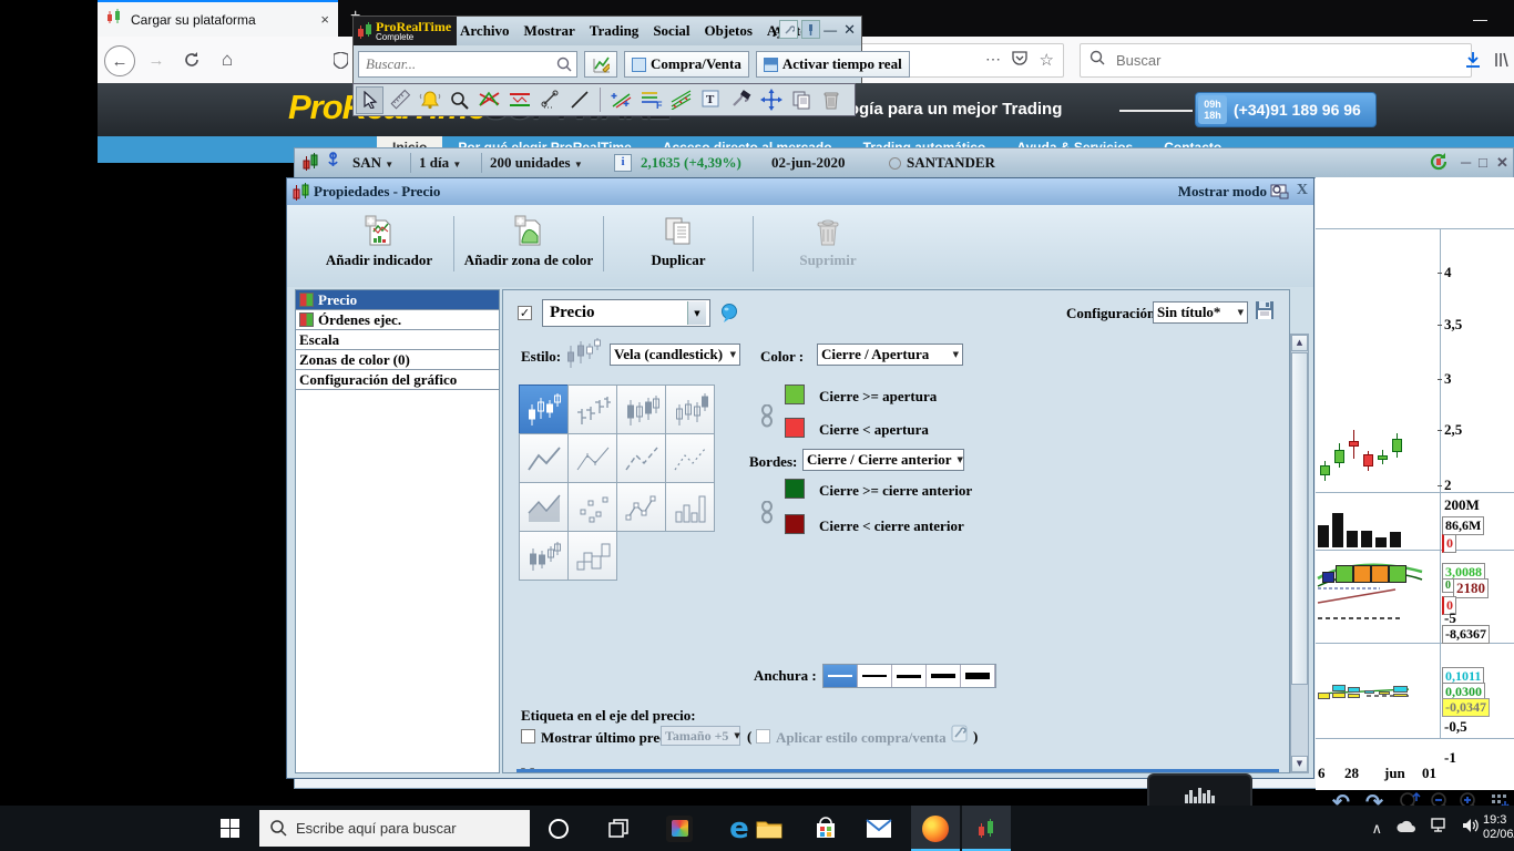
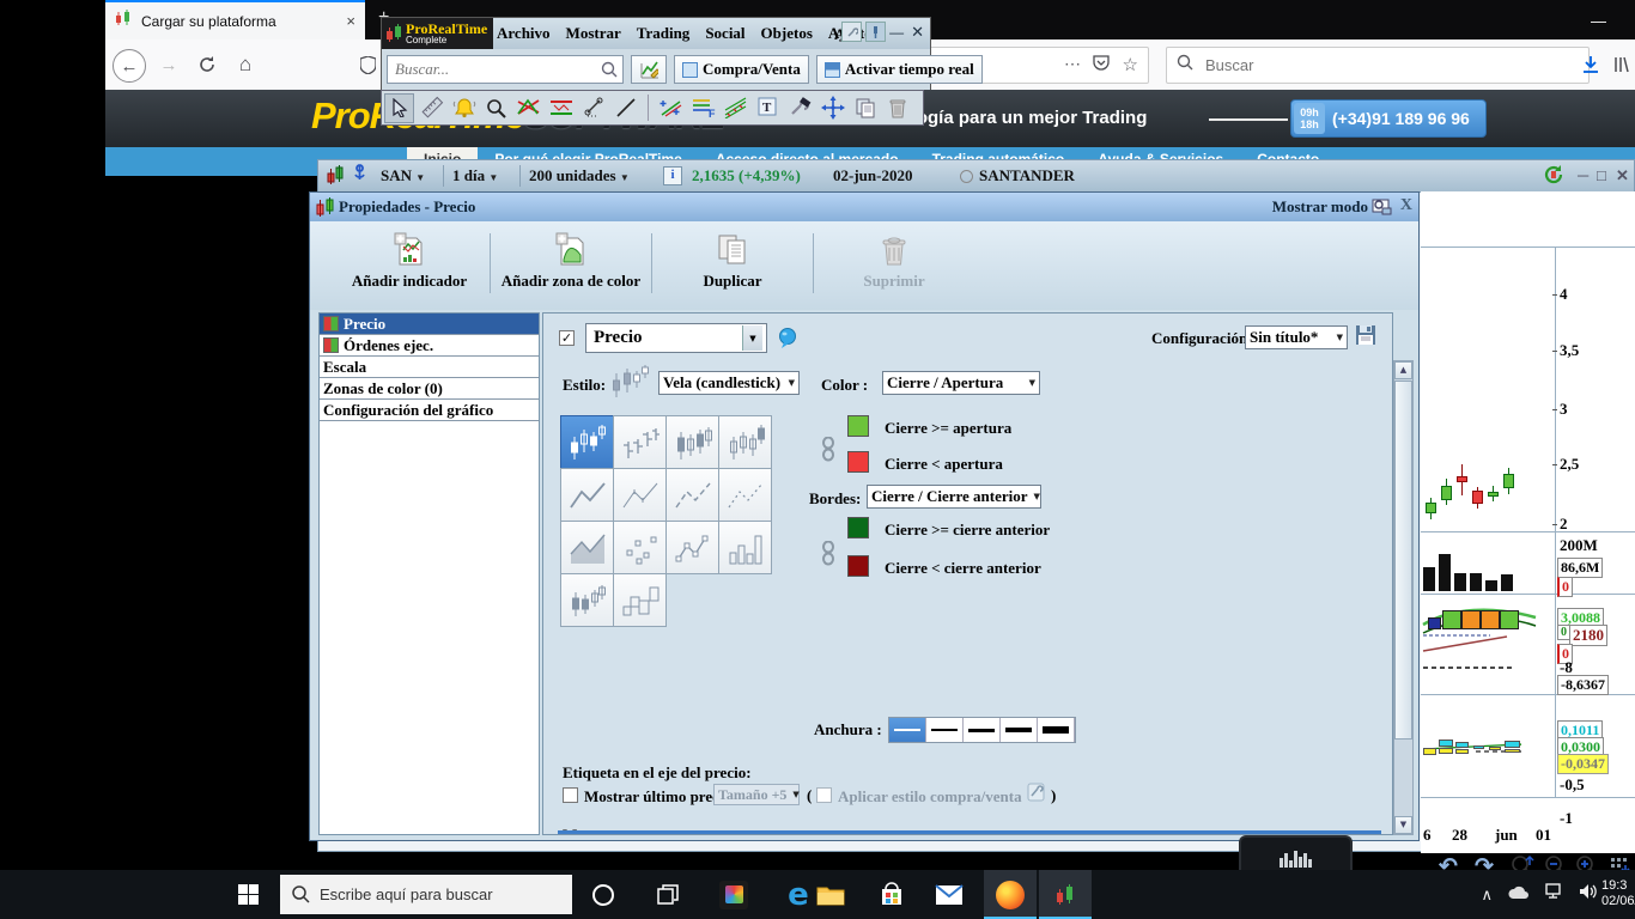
  Cargar su plataforma
  ×
  —
  ←
  →
  ⌂
  ⋯
  ☆
  Buscar
  gía para un mejor Trading
  09h
  18h
  (+34)91 189 96 96
  SAN ▼
  1 día ▼
  200 unidades ▼
  i
  2,1635 (+4,39%)
  02-jun-2020
  SANTANDER
  ─
  □
  ✕
  4
  3,5
  3
  2,5
  2
  200M
  86,6M
  0
  3,0088
  0
  2180
  0
- -5
+ -8
  -8,6367
  0,1011
  0,0300
  -0,0347
  -0,5
  -1
  6
  28
  jun
  01
  ↶
  ↷
  Propiedades - Precio
  Mostrar modo
  X
  Añadir indicador
  Añadir zona de color
  Duplicar
  Suprimir
  Precio
  Órdenes ejec.
  Escala
  Zonas de color (0)
  Configuración del gráfico
  ✓
  Precio
  ▼
  Configuración
  Sin título*
  ▼
  Estilo:
  Vela (candlestick)
  ▼
  Color :
  Cierre / Apertura
  ▼
  Cierre >= apertura
  Cierre < apertura
  Bordes:
  Cierre / Cierre anterior
  ▼
  Cierre >= cierre anterior
  Cierre < cierre anterior
  Anchura :
  Etiqueta en el eje del precio:
  Mostrar último pre
  Tamaño +5
  ▼
  (
  Aplicar estilo compra/venta
  )
  ▲
  ▼
  ProRealTime
  Complete
  Archivo
  Mostrar
  Trading
  Social
  Objetos
  A
  —
  ✕
  Buscar...
  Compra/Venta
  Activar tiempo real
  F
  T
  Escribe aquí para buscar
  e
  ∧
  19:3
  02/06
